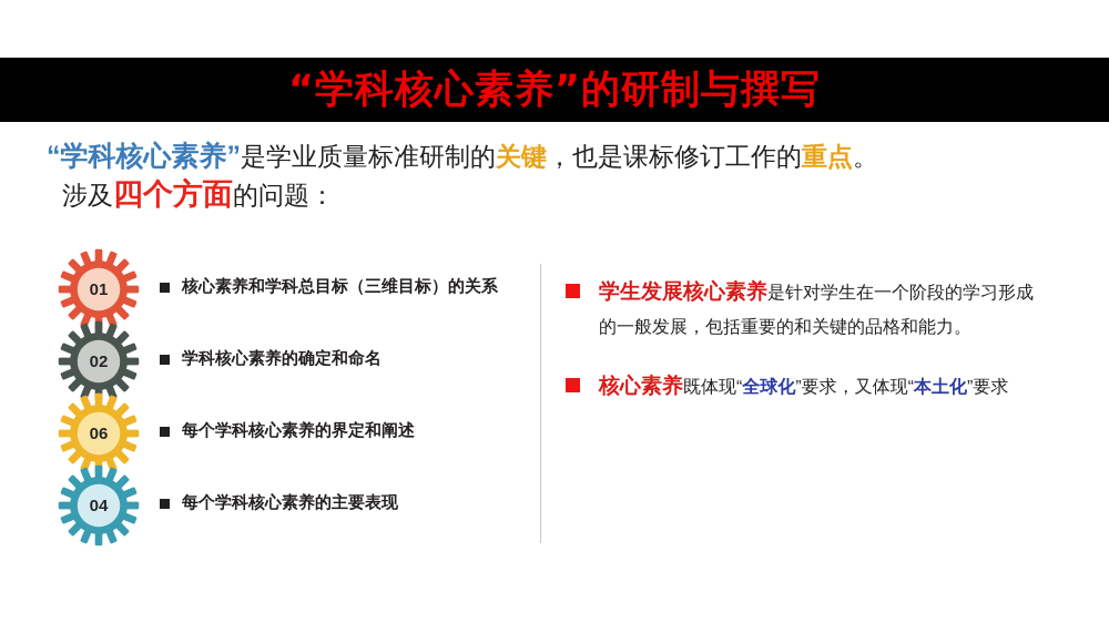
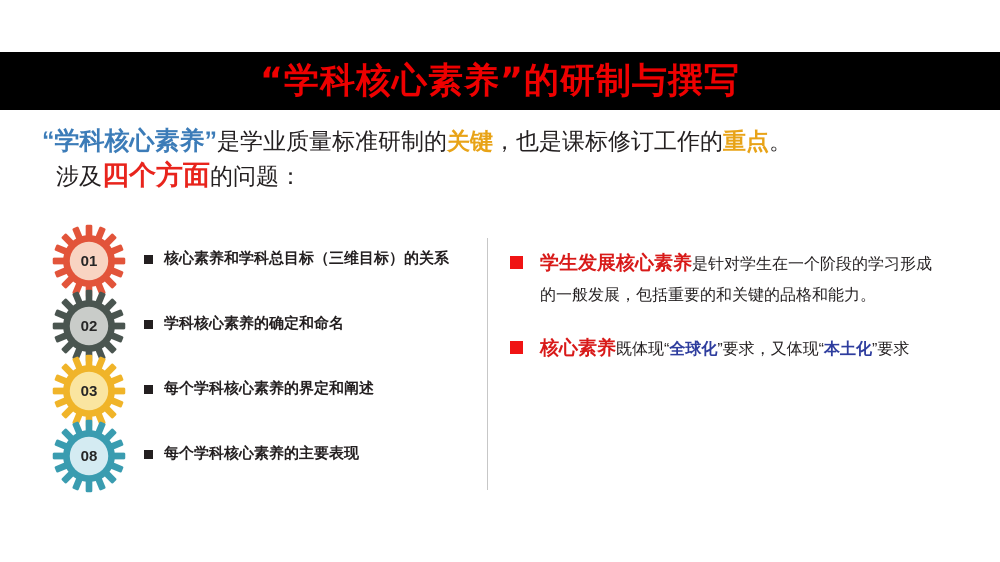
  “学科核心素养”的研制与撰写
  “学科核心素养”是学业质量标准研制的关键，也是课标修订工作的重点。
  涉及四个方面的问题：
  01
  核心素养和学科总目标（三维目标）的关系
  02
  学科核心素养的确定和命名
- 06
+ 03
  每个学科核心素养的界定和阐述
- 04
+ 08
  每个学科核心素养的主要表现
  学生发展核心素养是针对学生在一个阶段的学习形成
  的一般发展，包括重要的和关键的品格和能力。
  核心素养既体现“全球化”要求，又体现“本土化”要求
